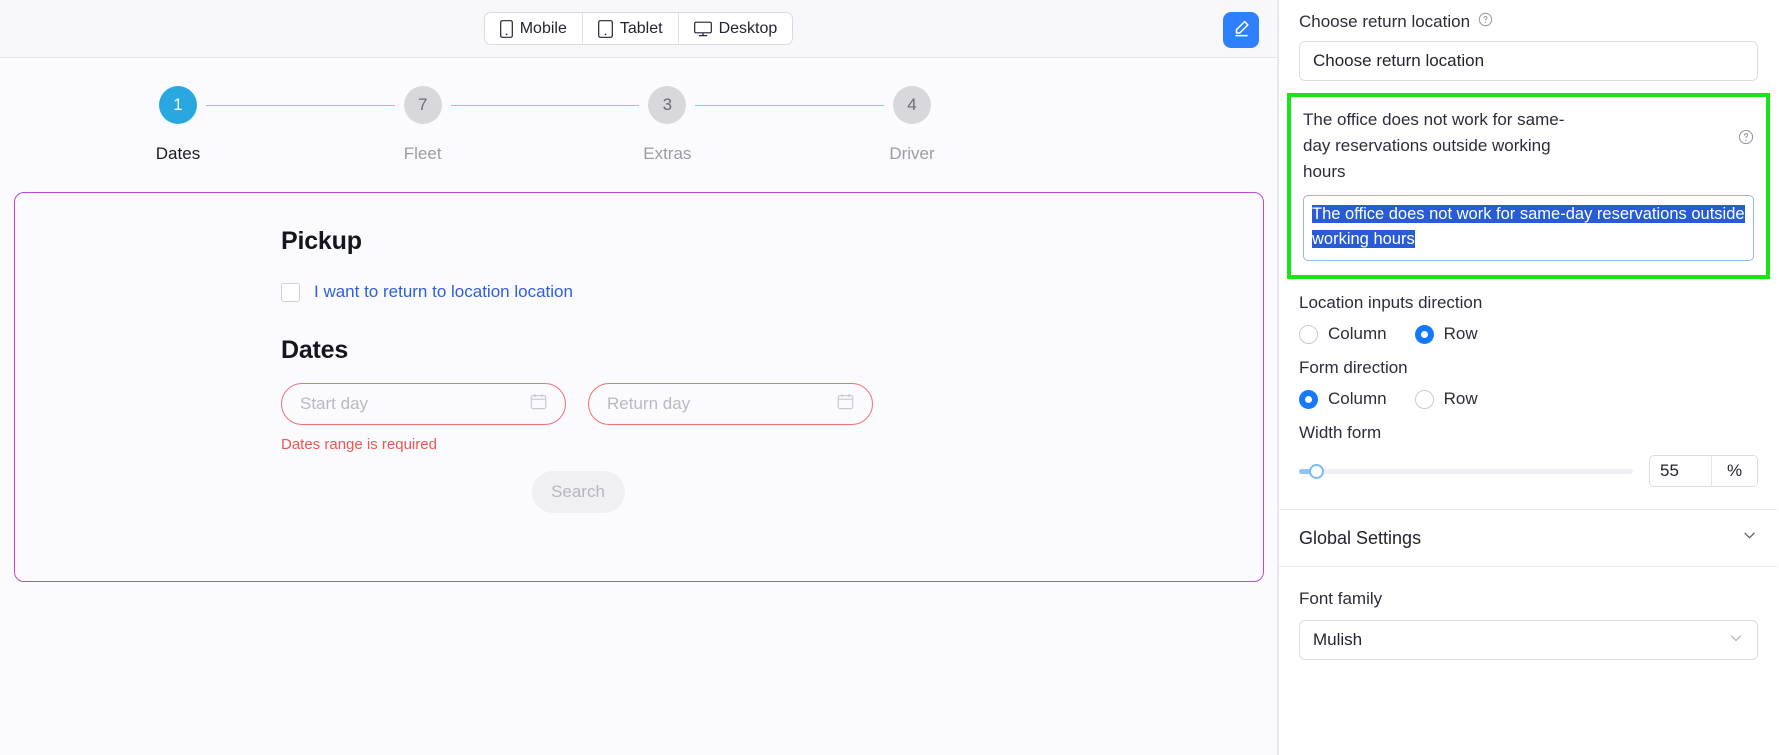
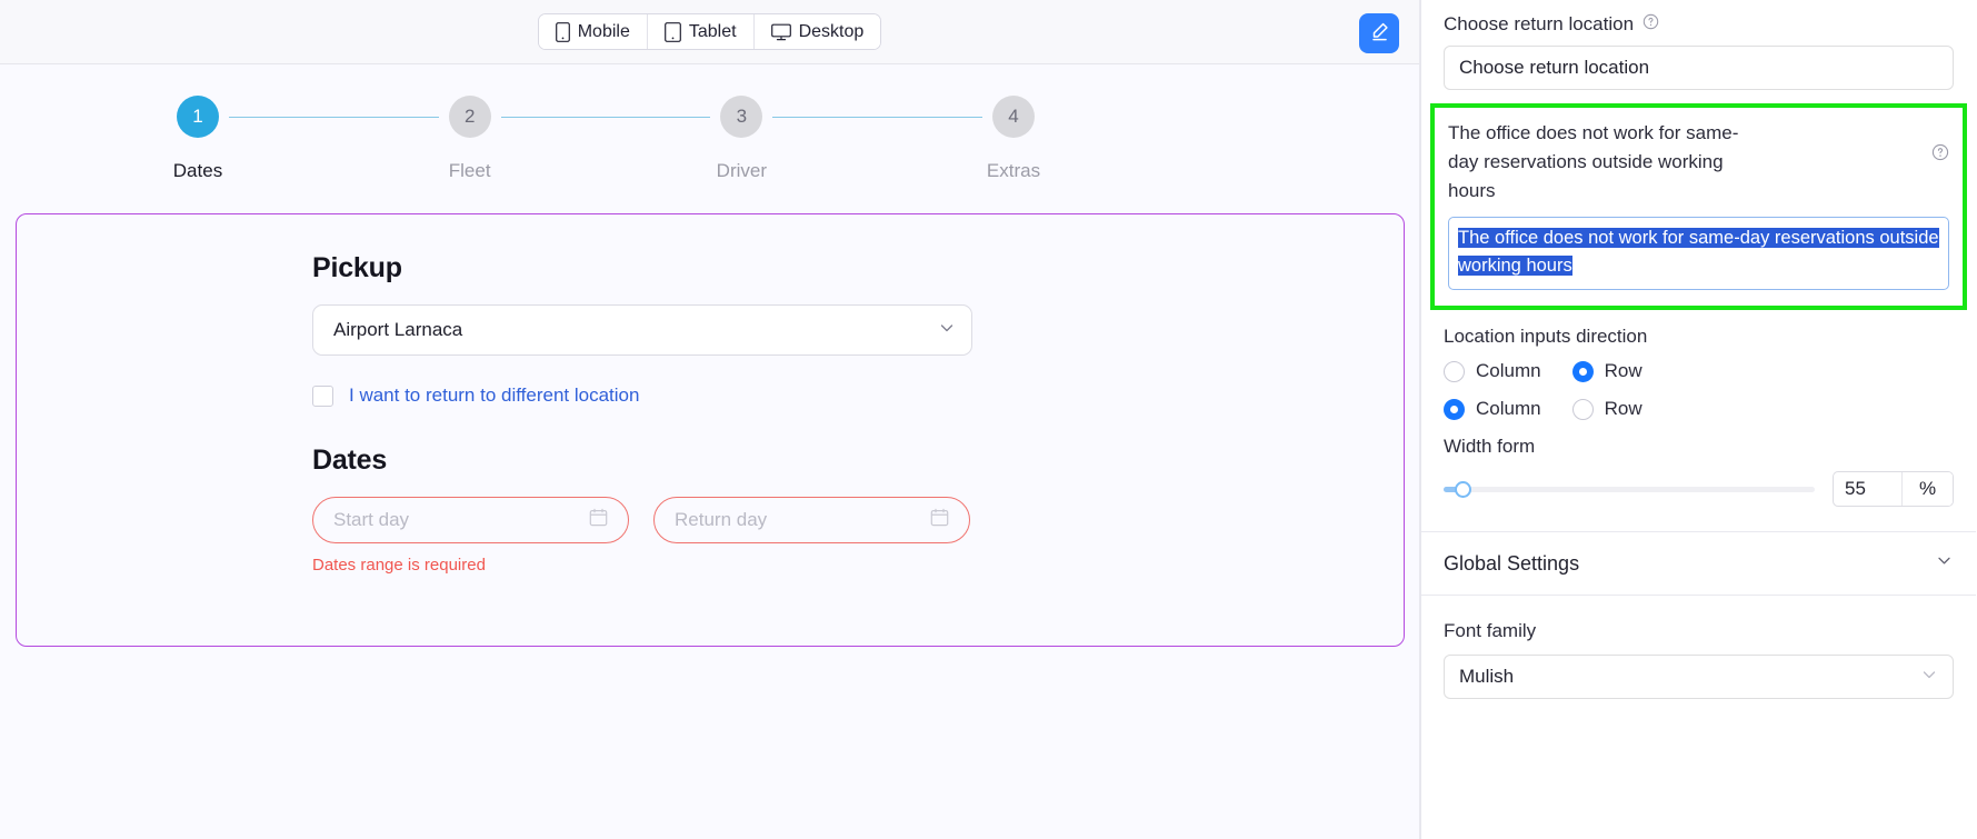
  Mobile
  Tablet
  Desktop
  1
  Dates
- 7
+ 2
  Fleet
  3
- Extras
+ Driver
  4
- Driver
+ Extras
  Pickup
+ Airport Larnaca
- I want to return to location location
+ I want to return to different location
  Dates
  Start day
  Return day
  Dates range is required
- Search
  Choose return location
  Choose return location
  The office does not work for same-day reservations outside working hours
  The office does not work for same-day reservations outside working hours
  Location inputs direction
  Column
  Row
- Form direction
  Column
  Row
  Width form
  55
  %
  Global Settings
  Font family
  Mulish
